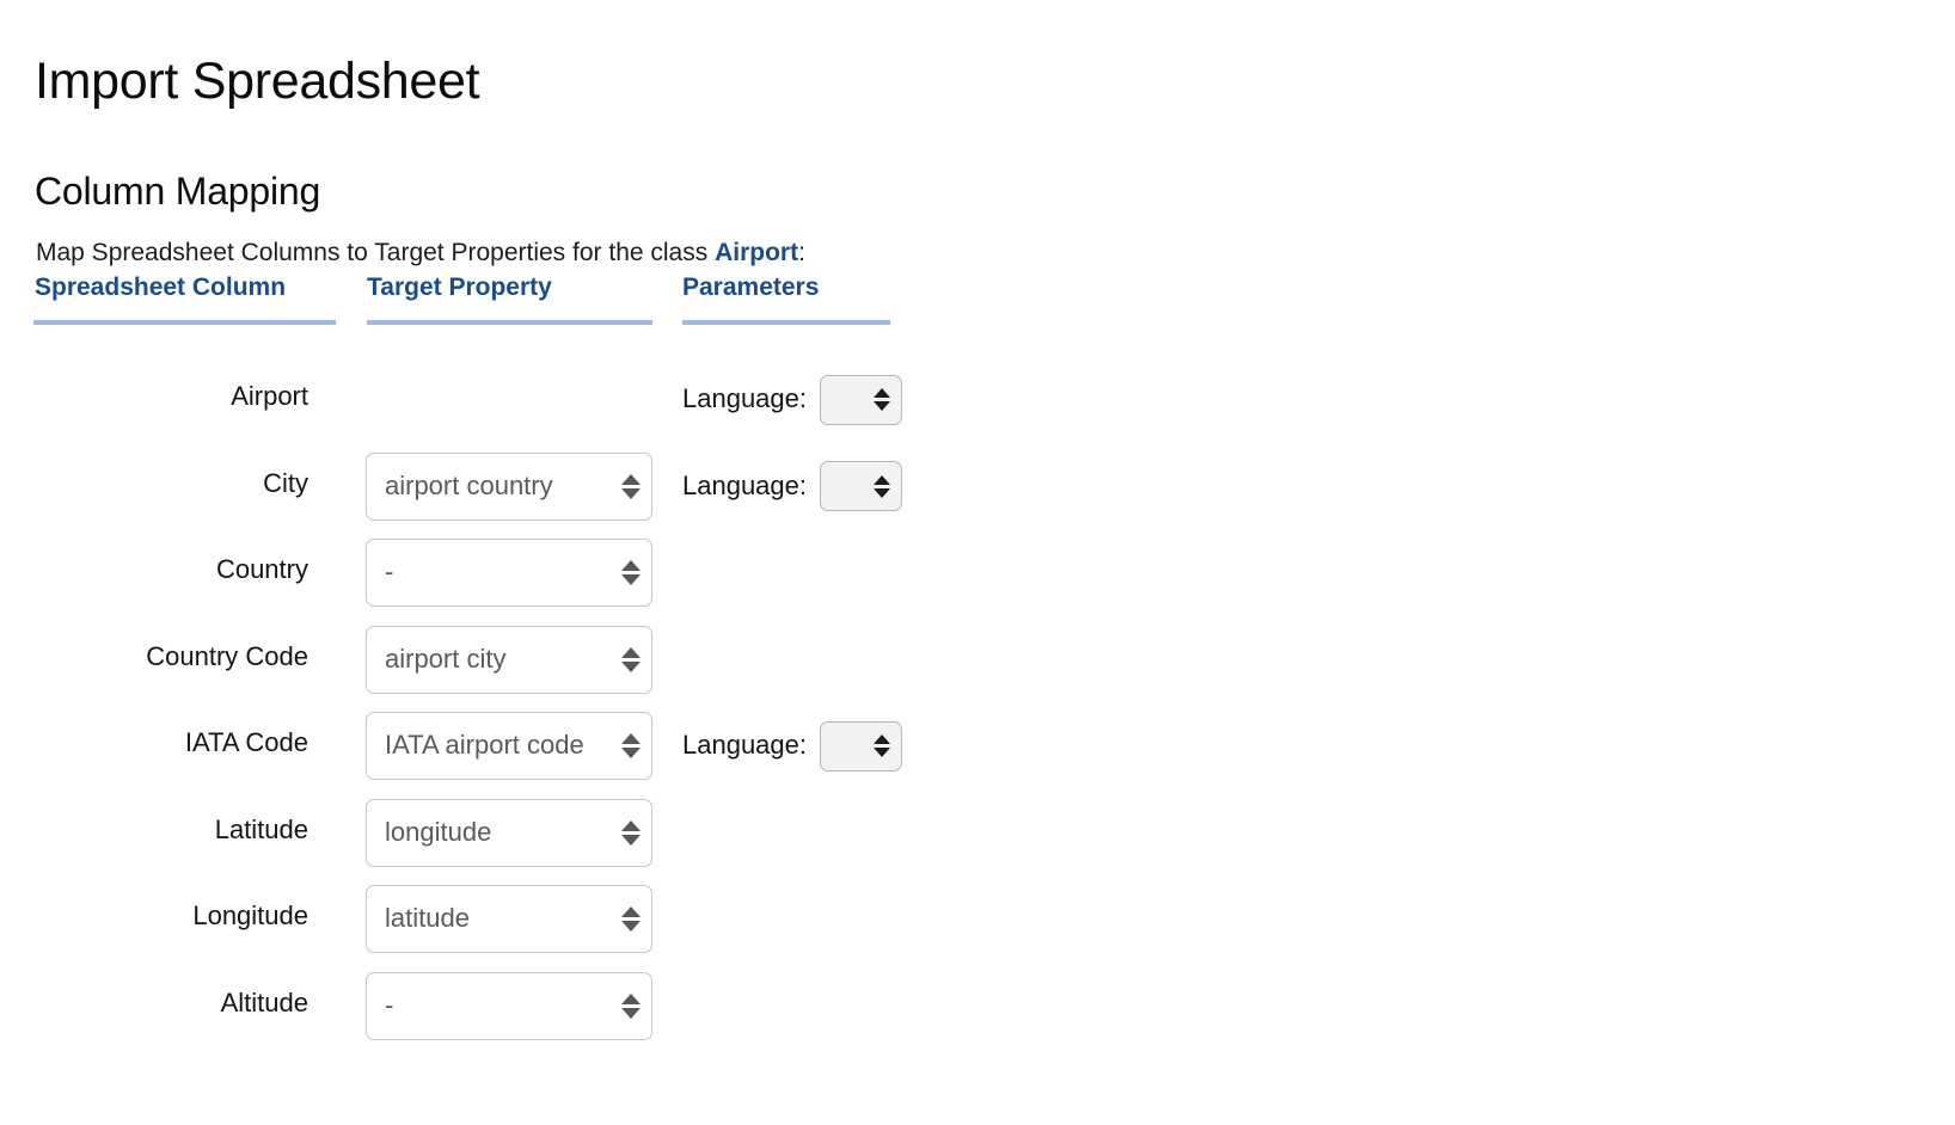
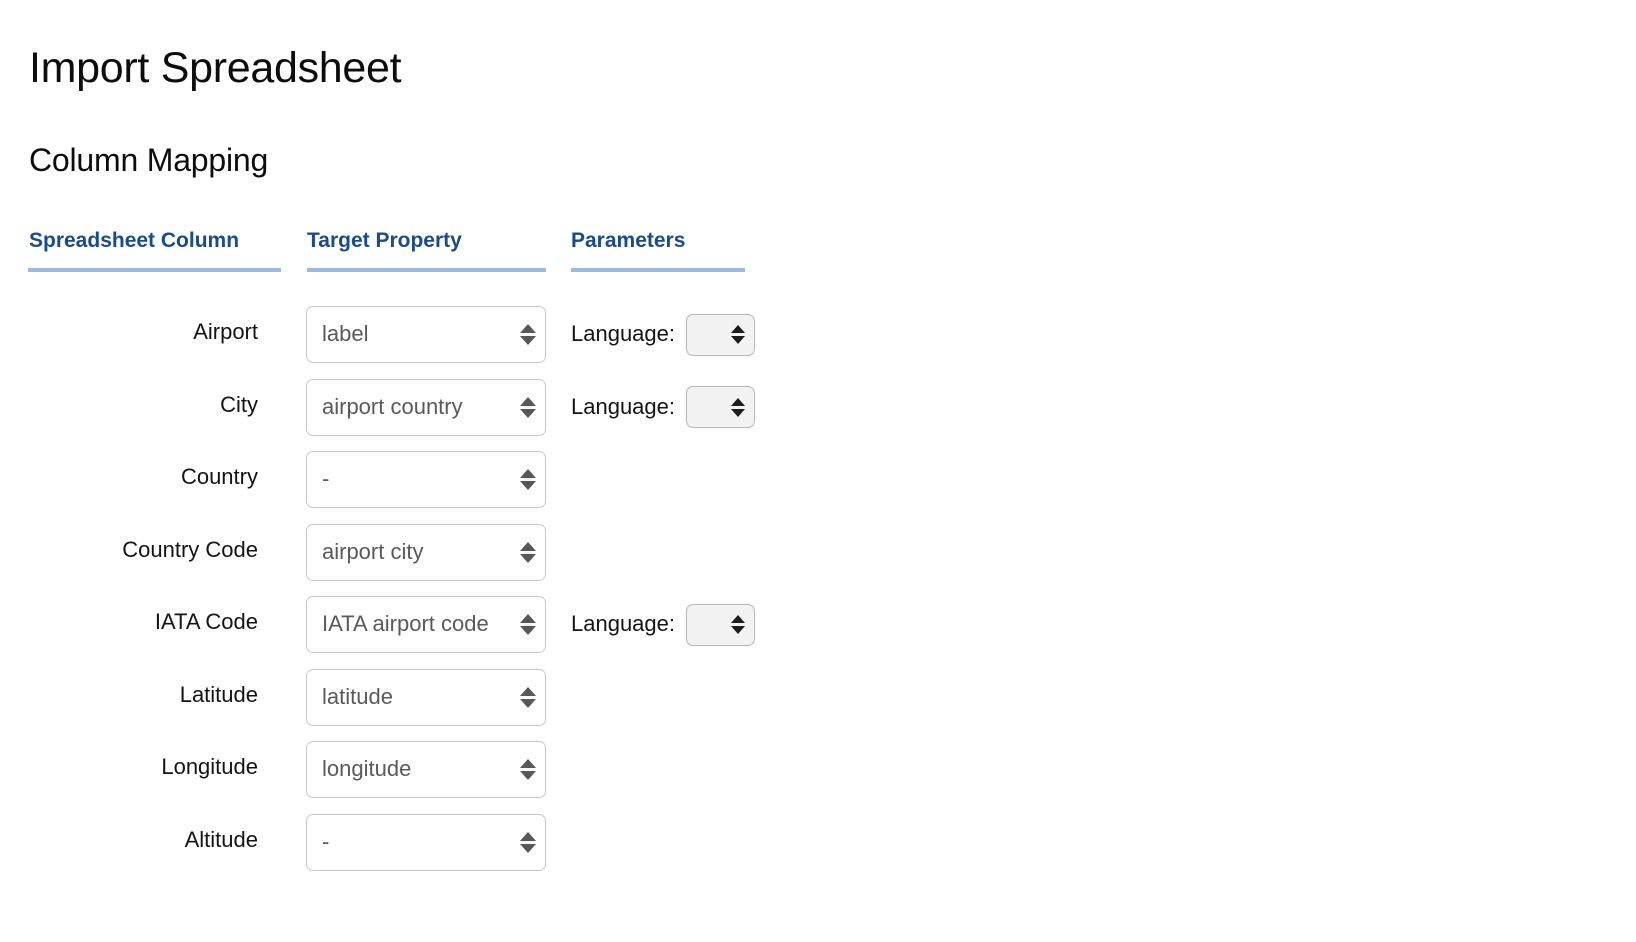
  Import Spreadsheet
  Column Mapping
- Map Spreadsheet Columns to Target Properties for the class Airport:
  Spreadsheet Column
  Target Property
  Parameters
  Airport
+ label
  Language:
  City
  airport country
  Language:
  Country
  -
  Country Code
  airport city
  IATA Code
  IATA airport code
  Language:
  Latitude
- longitude
+ latitude
  Longitude
- latitude
+ longitude
  Altitude
  -
